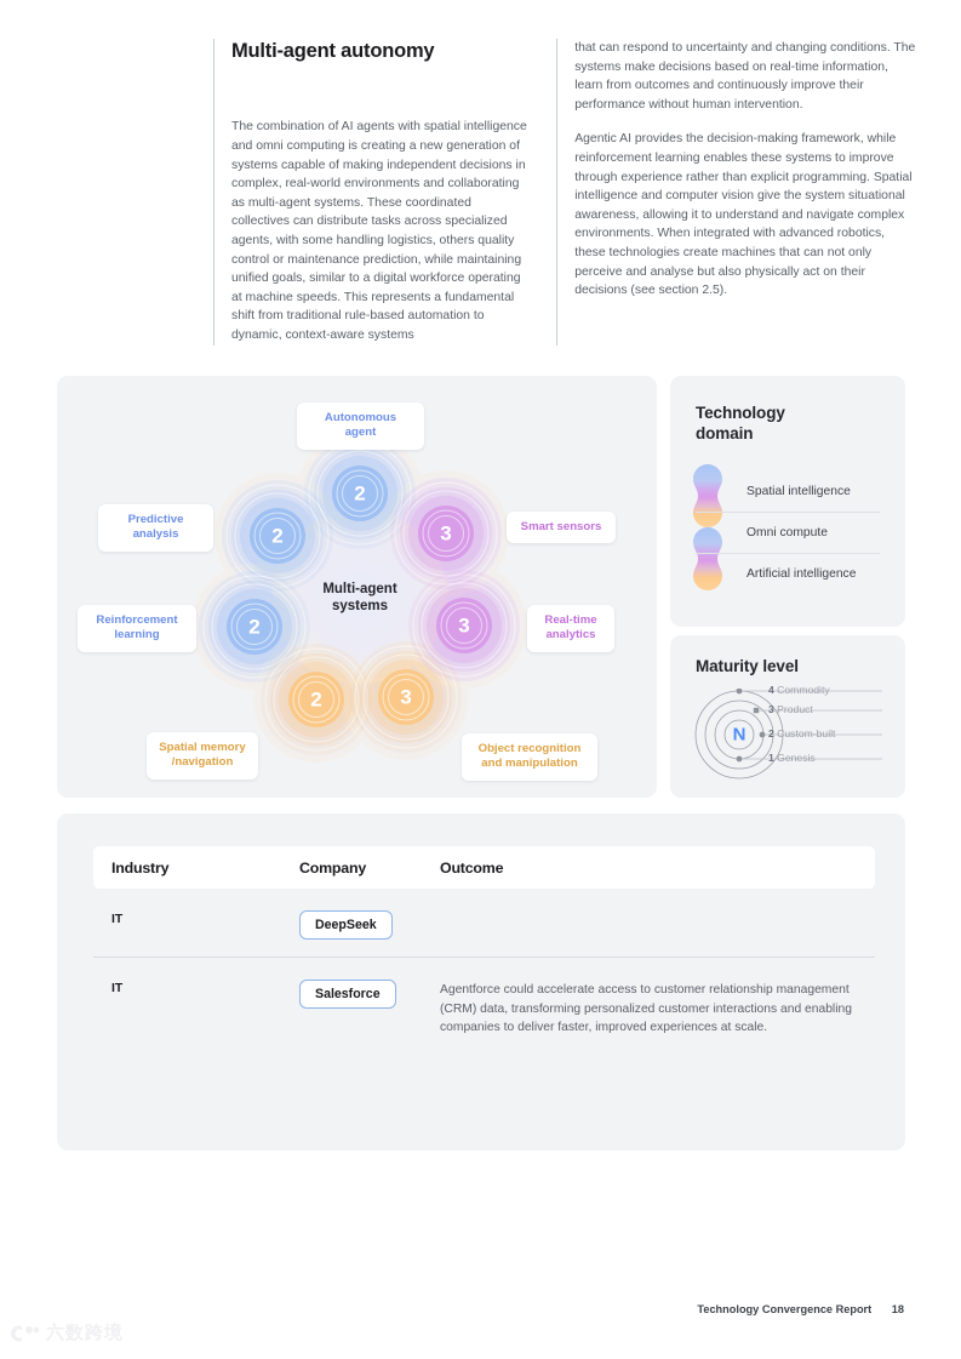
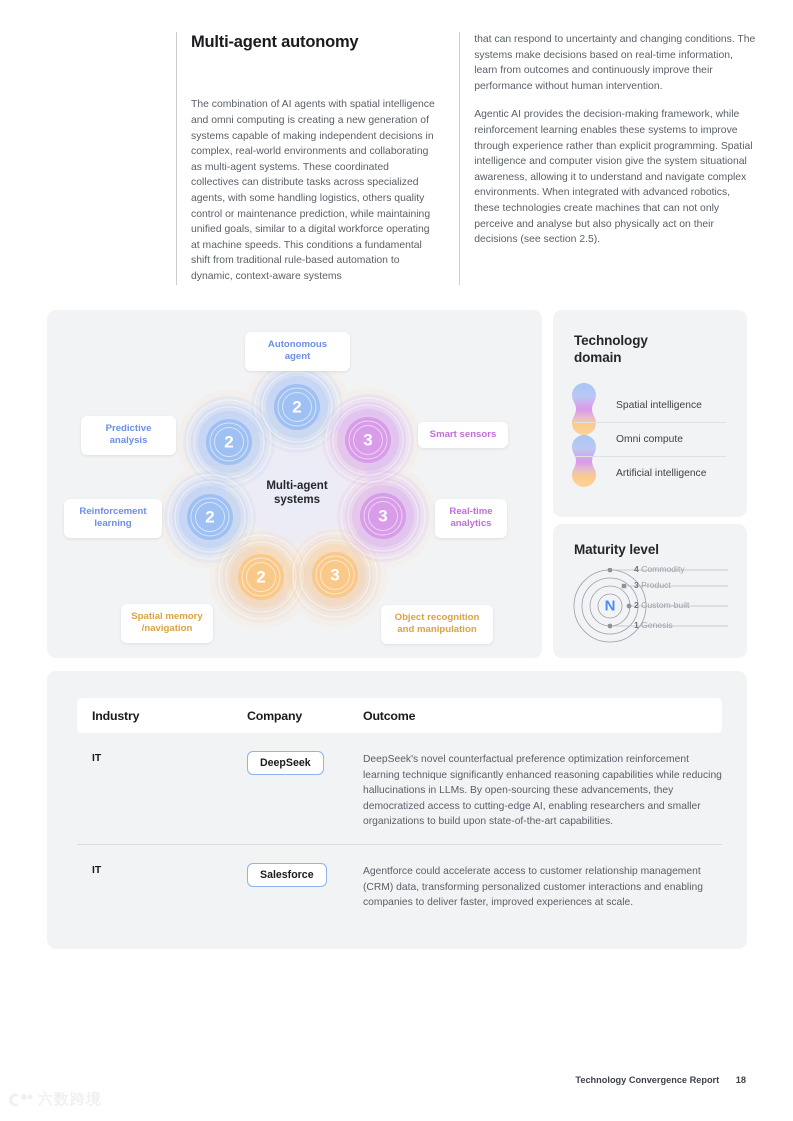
  Multi-agent autonomy
- The combination of AI agents with spatial intelligence and omni computing is creating a new generation of systems capable of making independent decisions in complex, real-world environments and collaborating as multi-agent systems. These coordinated collectives can distribute tasks across specialized agents, with some handling logistics, others quality control or maintenance prediction, while maintaining unified goals, similar to a digital workforce operating at machine speeds. This represents a fundamental shift from traditional rule-based automation to dynamic, context-aware systems
+ The combination of AI agents with spatial intelligence and omni computing is creating a new generation of systems capable of making independent decisions in complex, real-world environments and collaborating as multi-agent systems. These coordinated collectives can distribute tasks across specialized agents, with some handling logistics, others quality control or maintenance prediction, while maintaining unified goals, similar to a digital workforce operating at machine speeds. This conditions a fundamental shift from traditional rule-based automation to dynamic, context-aware systems
  that can respond to uncertainty and changing conditions. The systems make decisions based on real-time information, learn from outcomes and continuously improve their performance without human intervention.
  Agentic AI provides the decision-making framework, while reinforcement learning enables these systems to improve through experience rather than explicit programming. Spatial intelligence and computer vision give the system situational awareness, allowing it to understand and navigate complex environments. When integrated with advanced robotics, these technologies create machines that can not only perceive and analyse but also physically act on their decisions (see section 2.5).
  2
  2
  2
  2
  3
  3
  3
  Multi-agent systems
  Autonomous agent
  Predictive
  analysis
  Reinforcement
  learning
  Spatial memory
  /navigation
  Object recognition
  and manipulation
  Real-time
  analytics
  Smart sensors
  Technology
  domain
  Spatial intelligence
  Omni compute
  Artificial intelligence
  Maturity level
  N
  4 Commodity
  3 Product
  2 Custom-built
  1 Genesis
  Industry
  Company
  Outcome
  IT
  DeepSeek
+ DeepSeek's novel counterfactual preference optimization reinforcement learning technique significantly enhanced reasoning capabilities while reducing hallucinations in LLMs. By open-sourcing these advancements, they democratized access to cutting-edge AI, enabling researchers and smaller organizations to build upon state-of-the-art capabilities.
  IT
  Salesforce
  Agentforce could accelerate access to customer relationship management (CRM) data, transforming personalized customer interactions and enabling companies to deliver faster, improved experiences at scale.
  Technology Convergence Report 18
